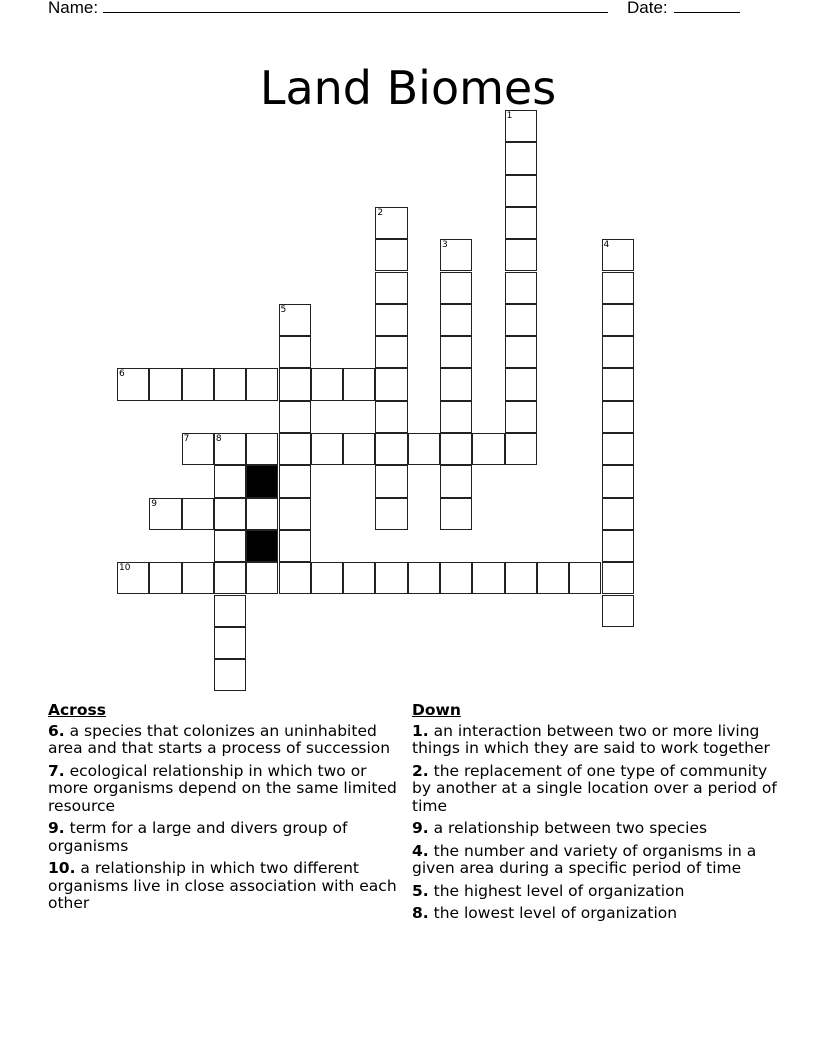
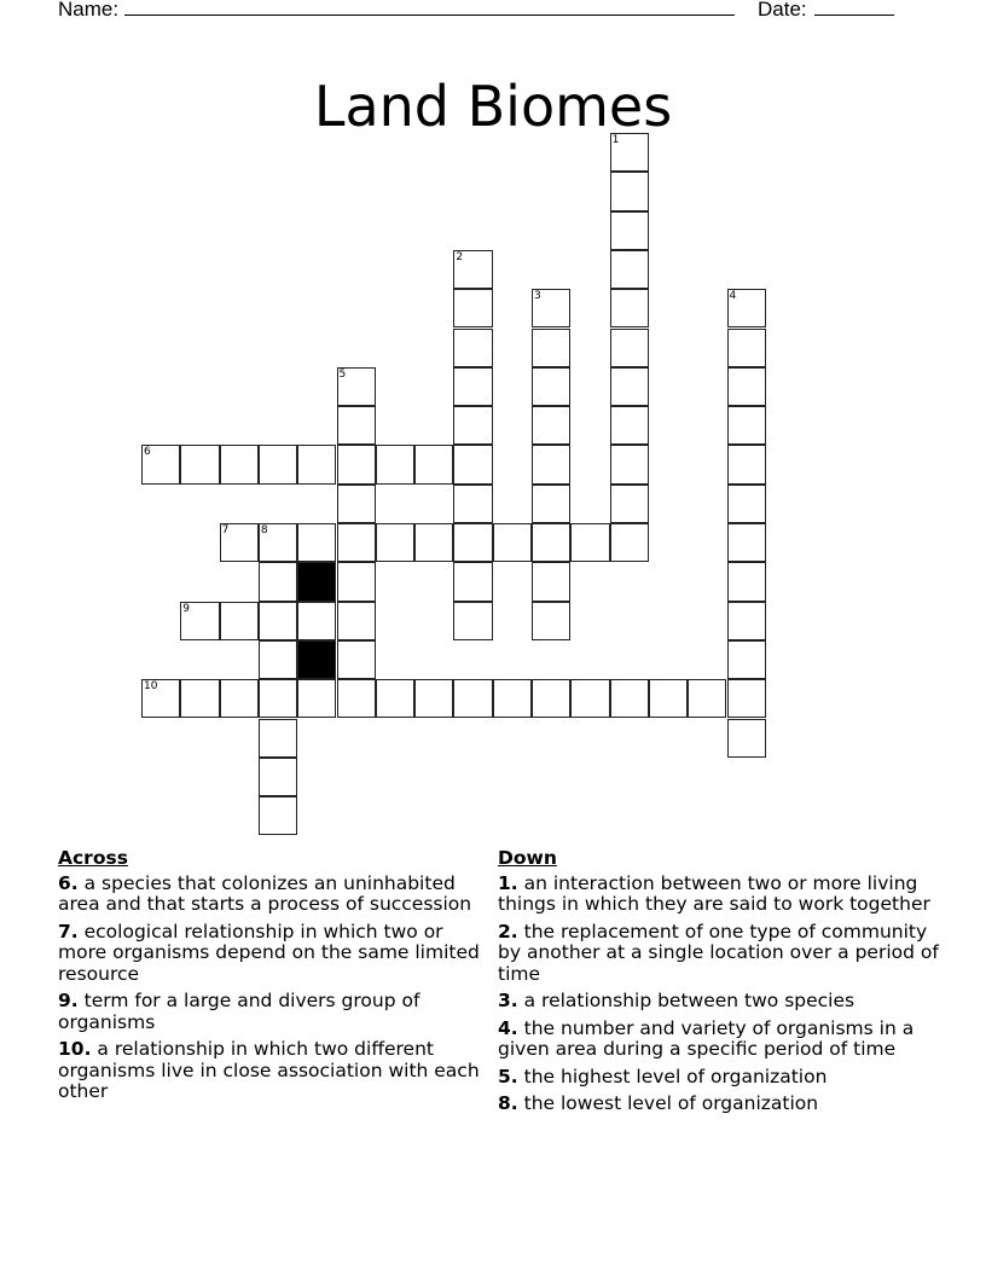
  Name:
  Date:
  Land Biomes
  1
  2
  3
  4
  5
  6
  7
  8
  9
  10
  Across
  6. a species that colonizes an uninhabited area and that starts a process of succession
  7. ecological relationship in which two or more organisms depend on the same limited resource
  9. term for a large and divers group of organisms
  10. a relationship in which two different organisms live in close association with each other
  Down
  1. an interaction between two or more living things in which they are said to work together
  2. the replacement of one type of community by another at a single location over a period of time
- 9. a relationship between two species
+ 3. a relationship between two species
  4. the number and variety of organisms in a given area during a specific period of time
  5. the highest level of organization
  8. the lowest level of organization
